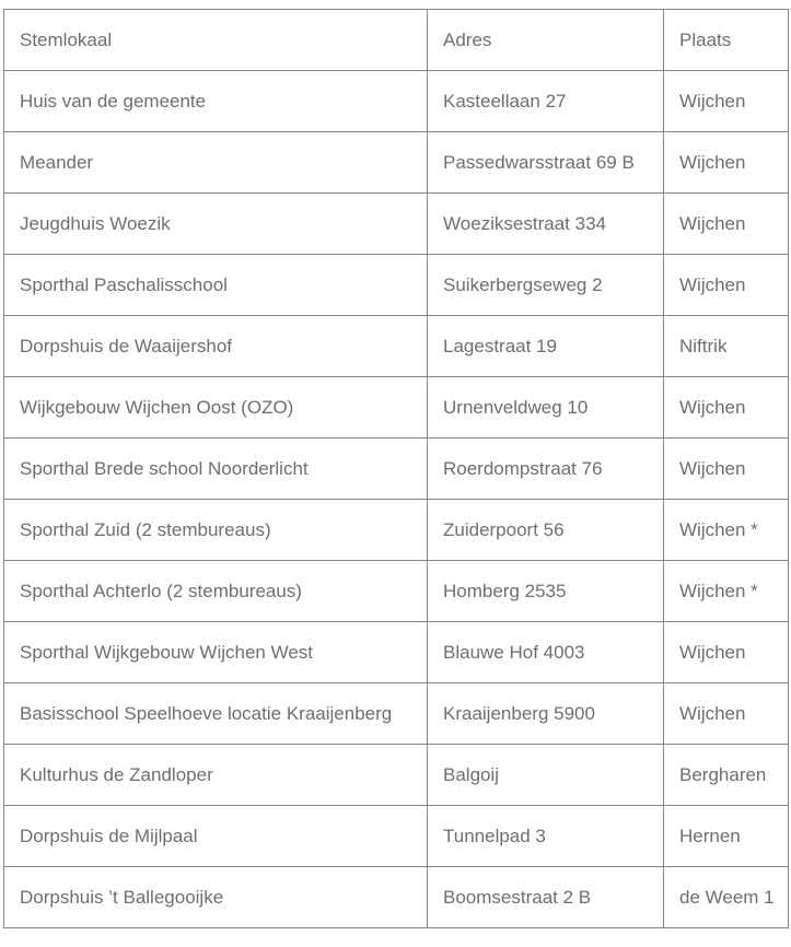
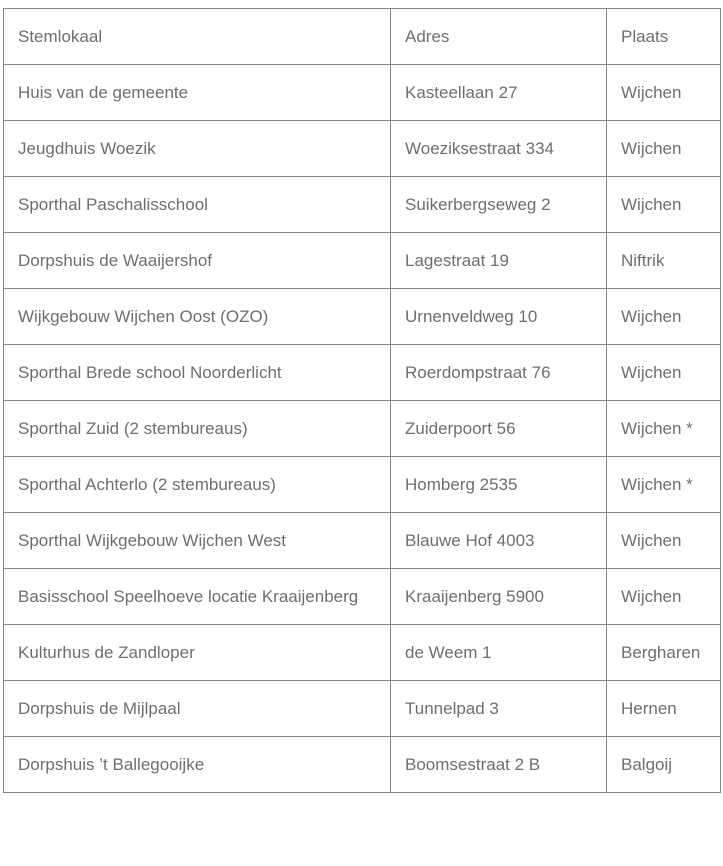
  Stemlokaal	Adres	Plaats
  Huis van de gemeente	Kasteellaan 27	Wijchen
- Meander	Passedwarsstraat 69 B	Wijchen
  Jeugdhuis Woezik	Woeziksestraat 334	Wijchen
  Sporthal Paschalisschool	Suikerbergseweg 2	Wijchen
  Dorpshuis de Waaijershof	Lagestraat 19	Niftrik
  Wijkgebouw Wijchen Oost (OZO)	Urnenveldweg 10	Wijchen
  Sporthal Brede school Noorderlicht	Roerdompstraat 76	Wijchen
  Sporthal Zuid (2 stembureaus)	Zuiderpoort 56	Wijchen *
  Sporthal Achterlo (2 stembureaus)	Homberg 2535	Wijchen *
  Sporthal Wijkgebouw Wijchen West	Blauwe Hof 4003	Wijchen
  Basisschool Speelhoeve locatie Kraaijenberg	Kraaijenberg 5900	Wijchen
- Kulturhus de Zandloper	Balgoij	Bergharen
+ Kulturhus de Zandloper	de Weem 1	Bergharen
  Dorpshuis de Mijlpaal	Tunnelpad 3	Hernen
- Dorpshuis ’t Ballegooijke	Boomsestraat 2 B	de Weem 1
+ Dorpshuis ’t Ballegooijke	Boomsestraat 2 B	Balgoij
